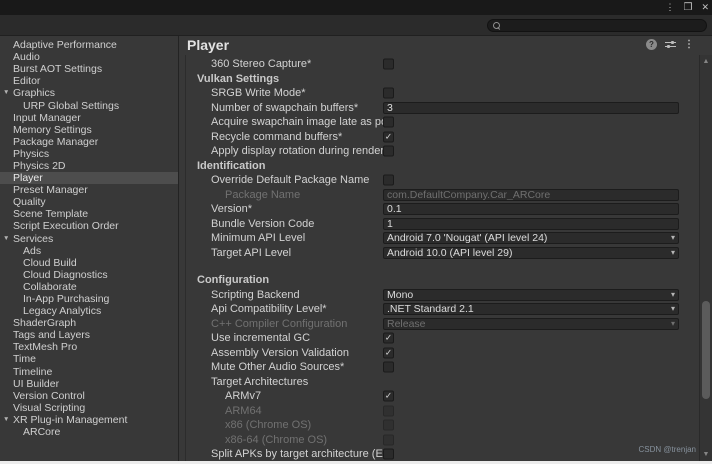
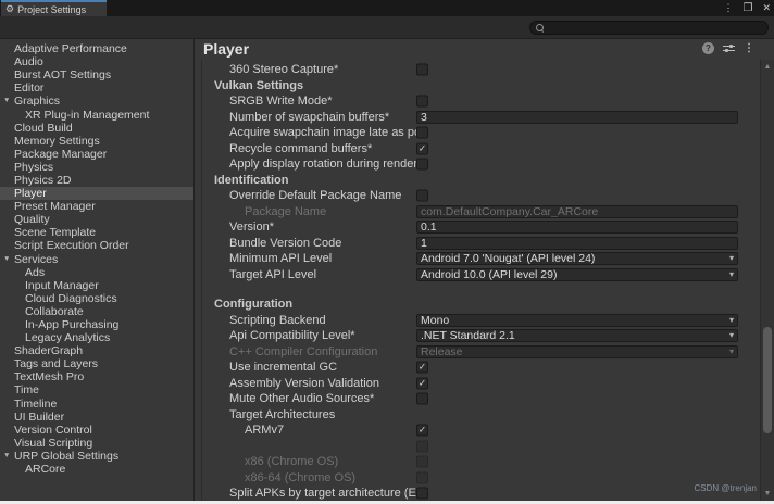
+ ⚙
+ Project Settings
  ⋮
  ❒
  ✕
  Adaptive Performance
  Audio
  Burst AOT Settings
  Editor
  Graphics
- URP Global Settings
+ XR Plug-in Management
- Input Manager
+ Cloud Build
  Memory Settings
  Package Manager
  Physics
  Physics 2D
  Player
  Preset Manager
  Quality
  Scene Template
  Script Execution Order
  Services
  Ads
- Cloud Build
+ Input Manager
  Cloud Diagnostics
  Collaborate
  In-App Purchasing
  Legacy Analytics
  ShaderGraph
  Tags and Layers
  TextMesh Pro
  Time
  Timeline
  UI Builder
  Version Control
  Visual Scripting
- XR Plug-in Management
+ URP Global Settings
  ARCore
  Player
  ?
  ⋮
  360 Stereo Capture*
  Vulkan Settings
  SRGB Write Mode*
  Number of swapchain buffers*
  3
  Acquire swapchain image late as p
  Recycle command buffers*
  ✓
  Apply display rotation during rende
  Identification
  Override Default Package Name
  Package Name
  com.DefaultCompany.Car_ARCore
  Version*
  0.1
  Bundle Version Code
  1
  Minimum API Level
  Android 7.0 'Nougat' (API level 24)
  ▾
  Target API Level
  Android 10.0 (API level 29)
  ▾
  Configuration
  Scripting Backend
  Mono
  ▾
  Api Compatibility Level*
  .NET Standard 2.1
  ▾
  C++ Compiler Configuration
  Release
  ▾
  Use incremental GC
  ✓
  Assembly Version Validation
  ✓
  Mute Other Audio Sources*
  Target Architectures
  ARMv7
  ✓
- ARM64
  x86 (Chrome OS)
  x86-64 (Chrome OS)
  Split APKs by target architecture (E
  CSDN @trenjan
